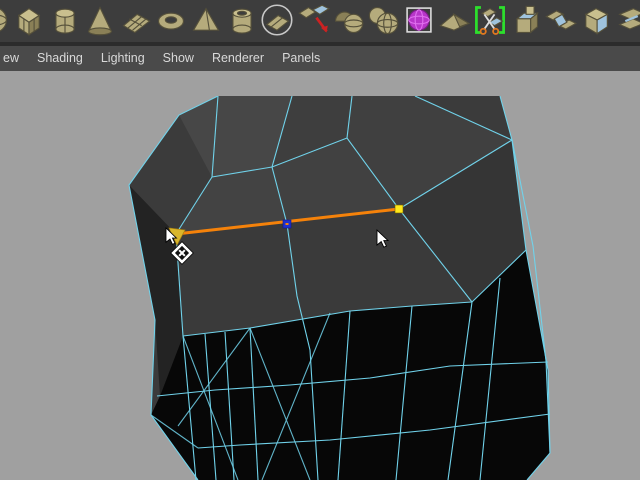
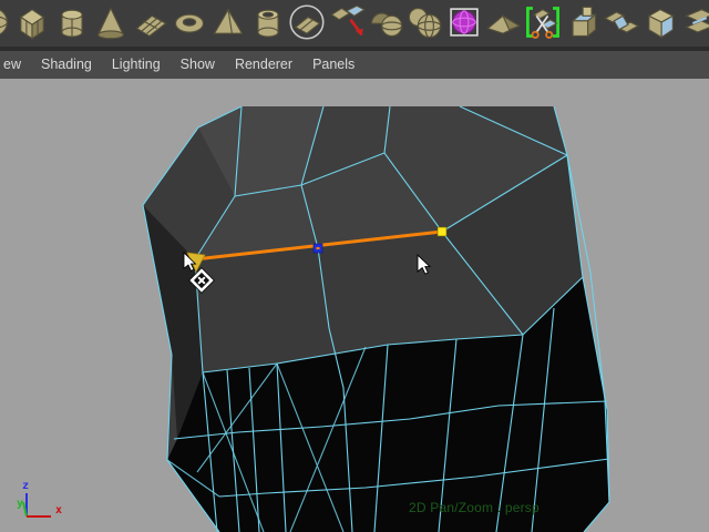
  ew Shading Lighting Show Renderer Panels
+ 2D Pan/Zoom : persp
+ z
+ y
+ x
